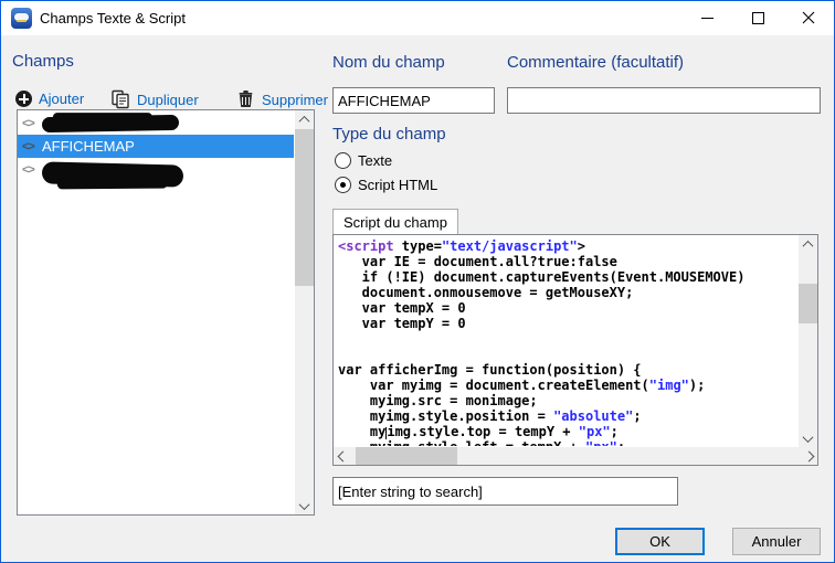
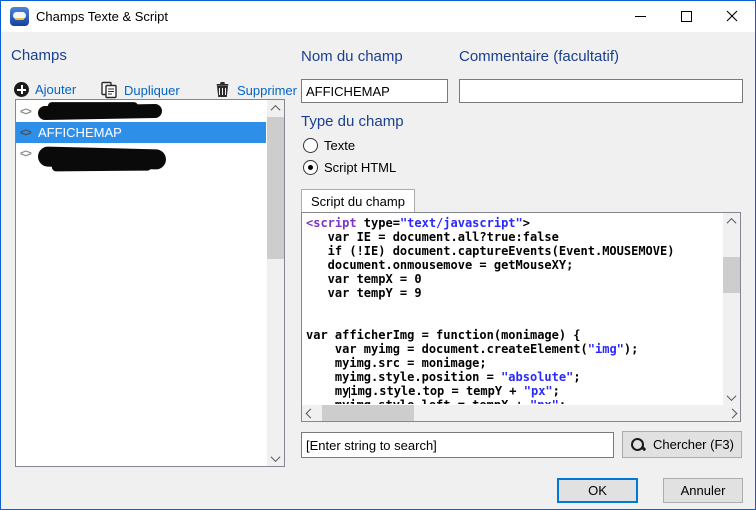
  Champs Texte & Script
  Champs
  Ajouter
  Dupliquer
  Supprimer
  <>
  <>
  AFFICHEMAP
  <>
  Nom du champ
  Commentaire (facultatif)
  AFFICHEMAP
  Type du champ
  Texte
  Script HTML
  Script du champ
  <script type="text/javascript">
  var IE = document.all?true:false
  if (!IE) document.captureEvents(Event.MOUSEMOVE)
  document.onmousemove = getMouseXY;
  var tempX = 0
- var tempY = 0
+ var tempY = 9
- var afficherImg = function(position) {
+ var afficherImg = function(monimage) {
  var myimg = document.createElement("img");
  myimg.src = monimage;
  myimg.style.position = "absolute";
  myimg.style.top = tempY + "px";
  [Enter string to search]
+ Chercher (F3)
  OK
  Annuler
